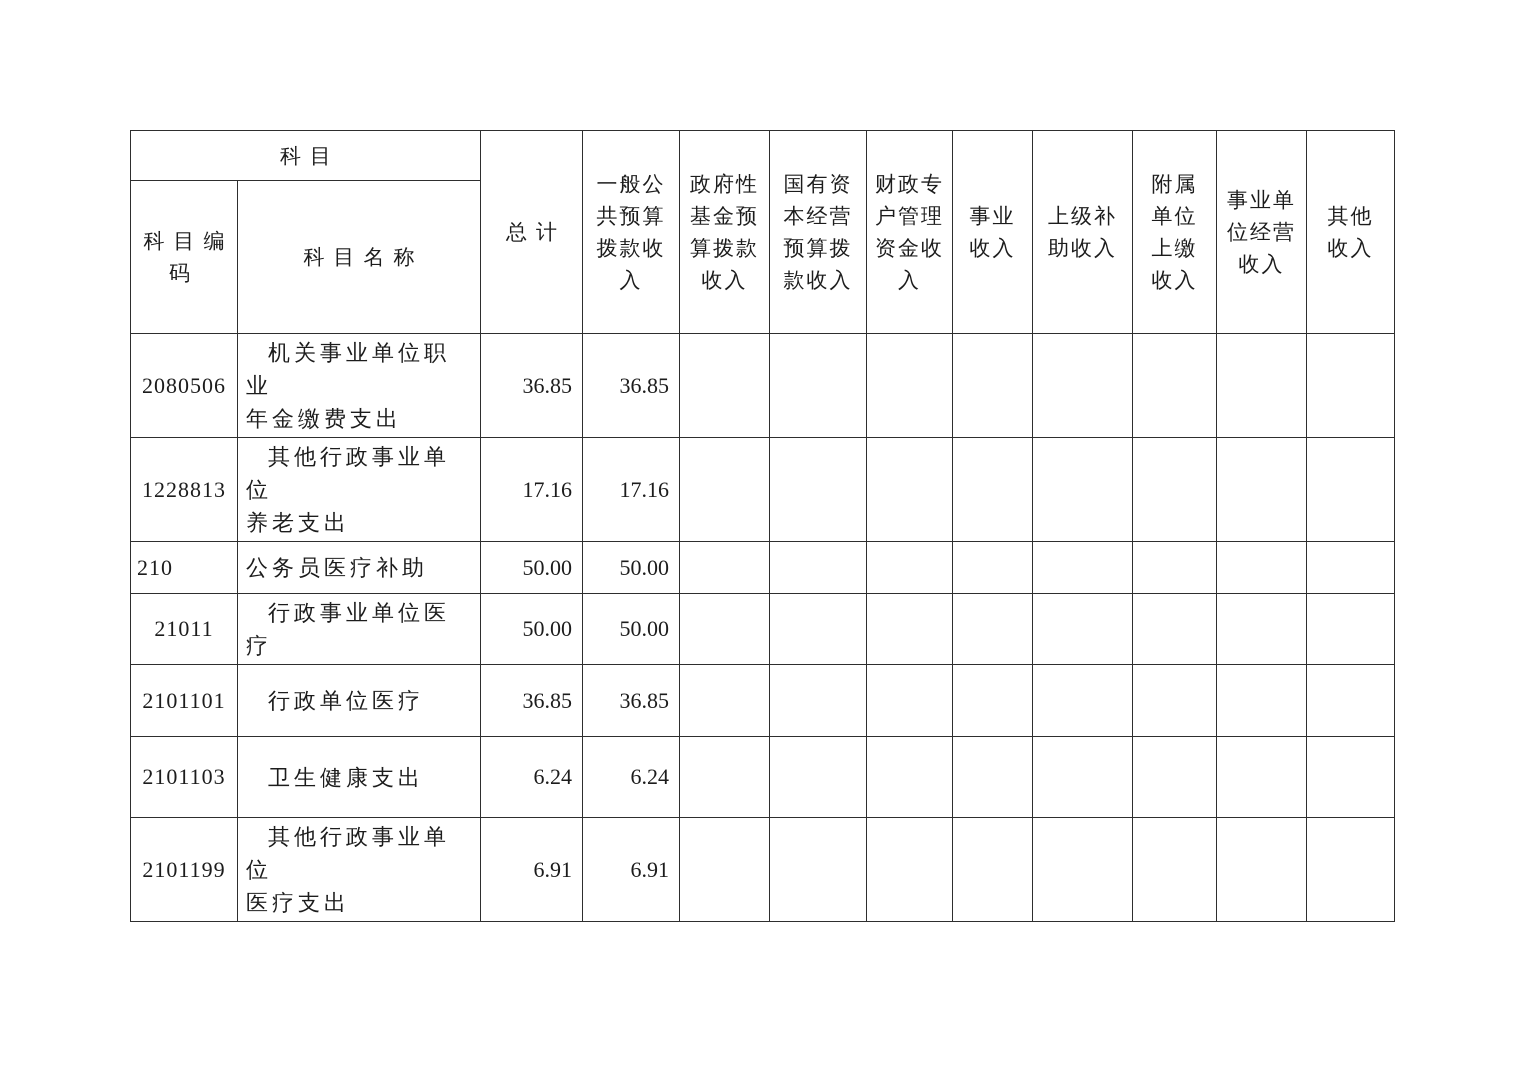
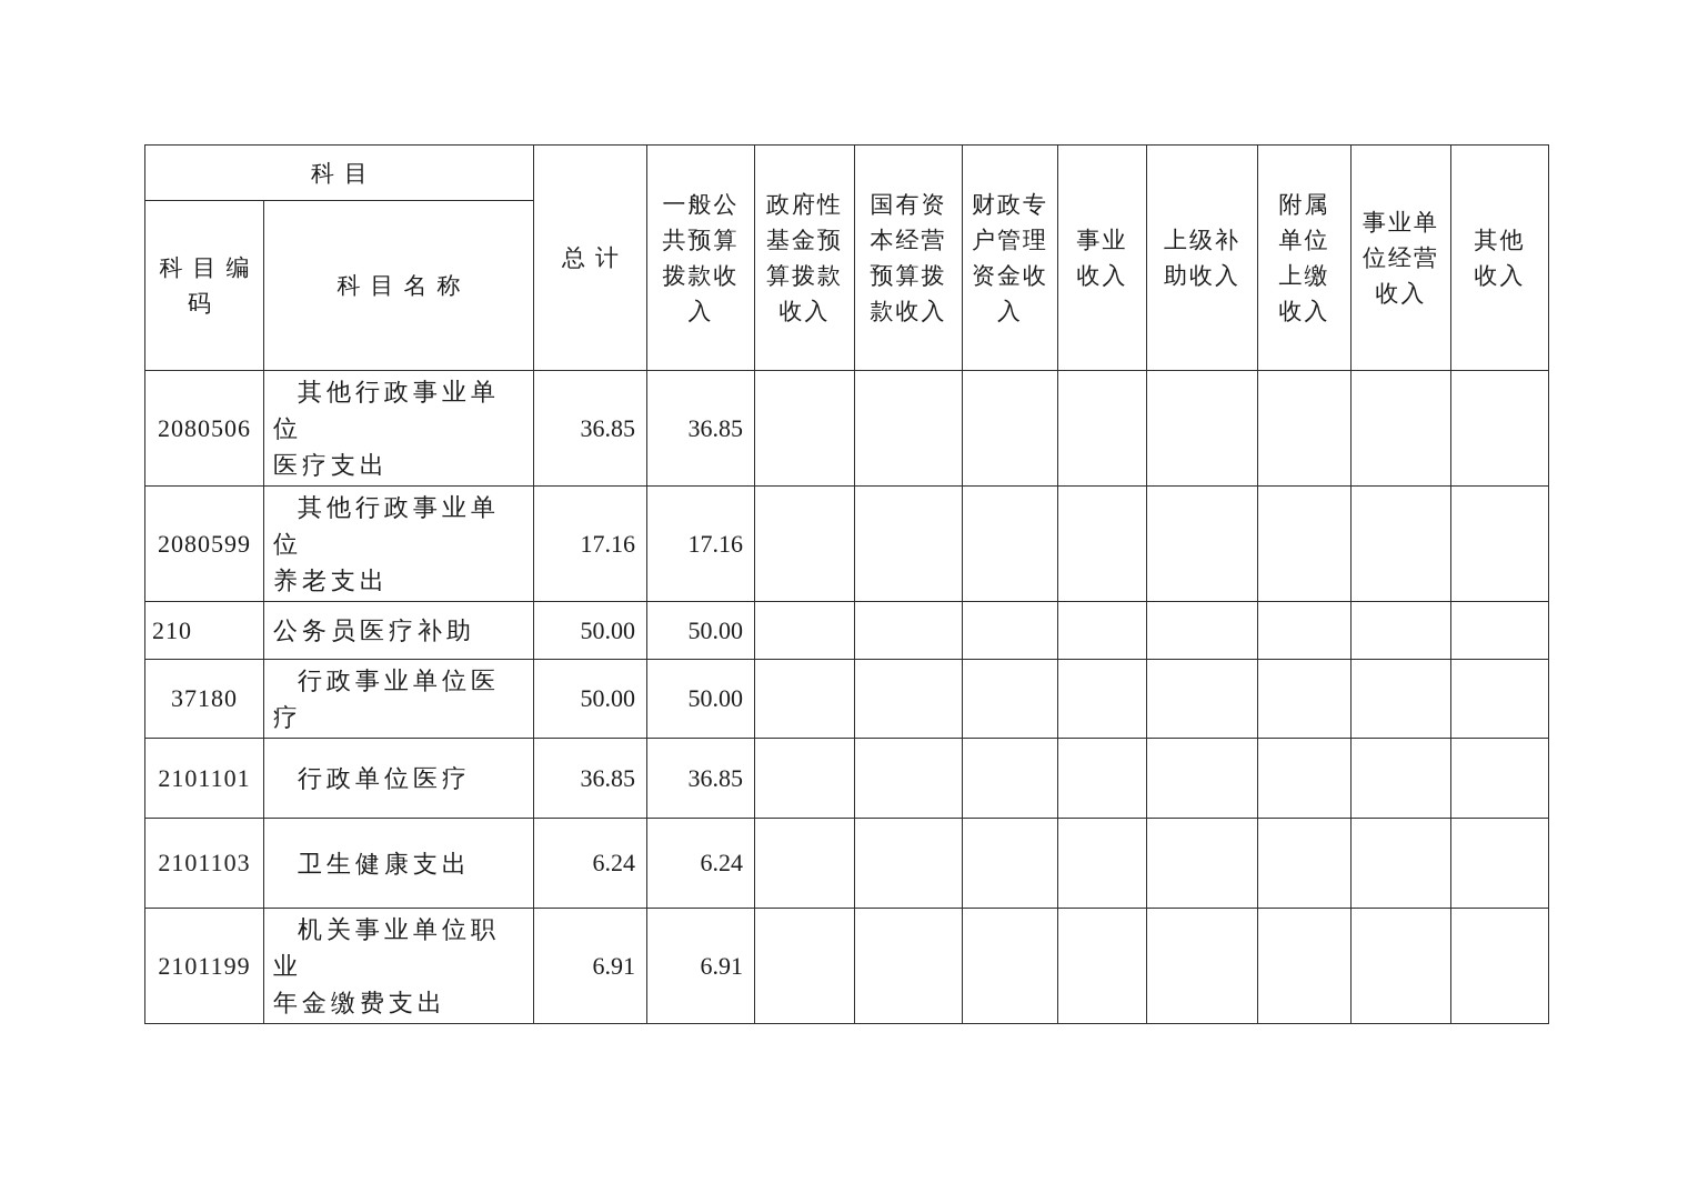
  科目	总计	一般公 共预算 拨款收 入	政府性 基金预 算拨款 收入	国有资 本经营 预算拨 款收入	财政专 户管理 资金收 入	事业 收入	上级补 助收入	附属 单位 上缴 收入	事业单 位经营 收入	其他 收入
  科目编码	科目名称
- 2080506	机关事业单位职业 年金缴费支出	36.85	36.85
+ 2080506	其他行政事业单位 医疗支出	36.85	36.85
- 1228813	其他行政事业单位 养老支出	17.16	17.16
+ 2080599	其他行政事业单位 养老支出	17.16	17.16
  210	公务员医疗补助	50.00	50.00
- 21011	行政事业单位医疗	50.00	50.00
+ 37180	行政事业单位医疗	50.00	50.00
  2101101	行政单位医疗	36.85	36.85
  2101103	卫生健康支出	6.24	6.24
- 2101199	其他行政事业单位 医疗支出	6.91	6.91
+ 2101199	机关事业单位职业 年金缴费支出	6.91	6.91
